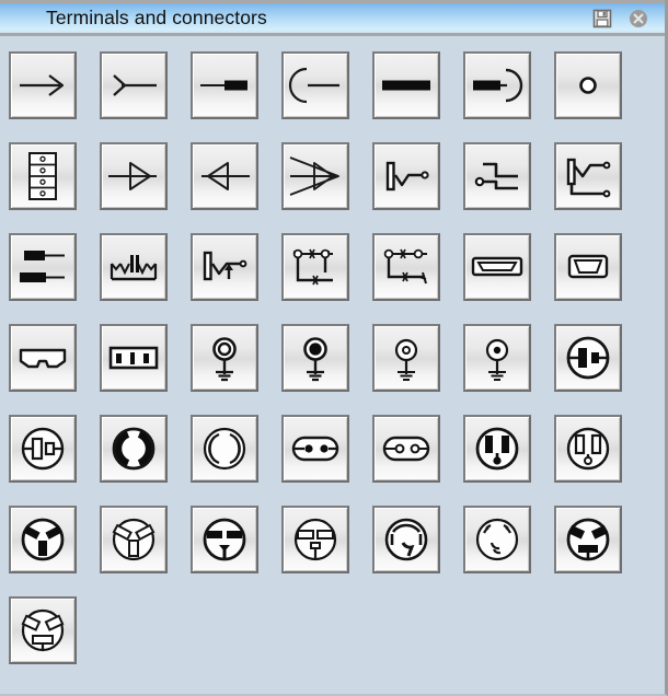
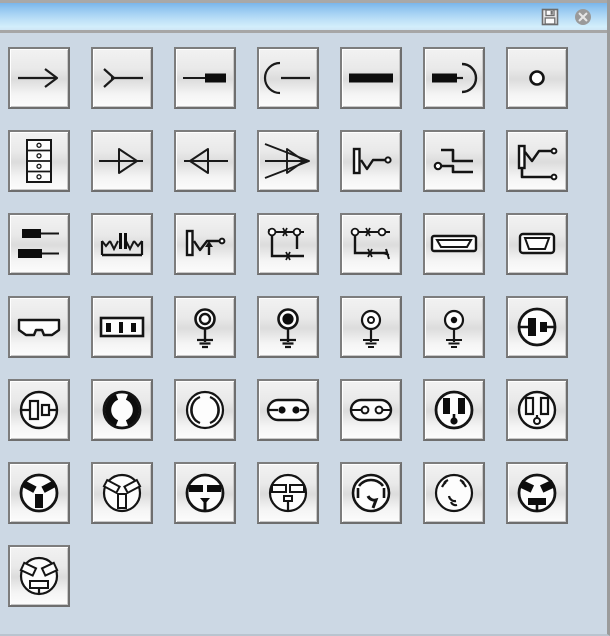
- Terminals and connectors
